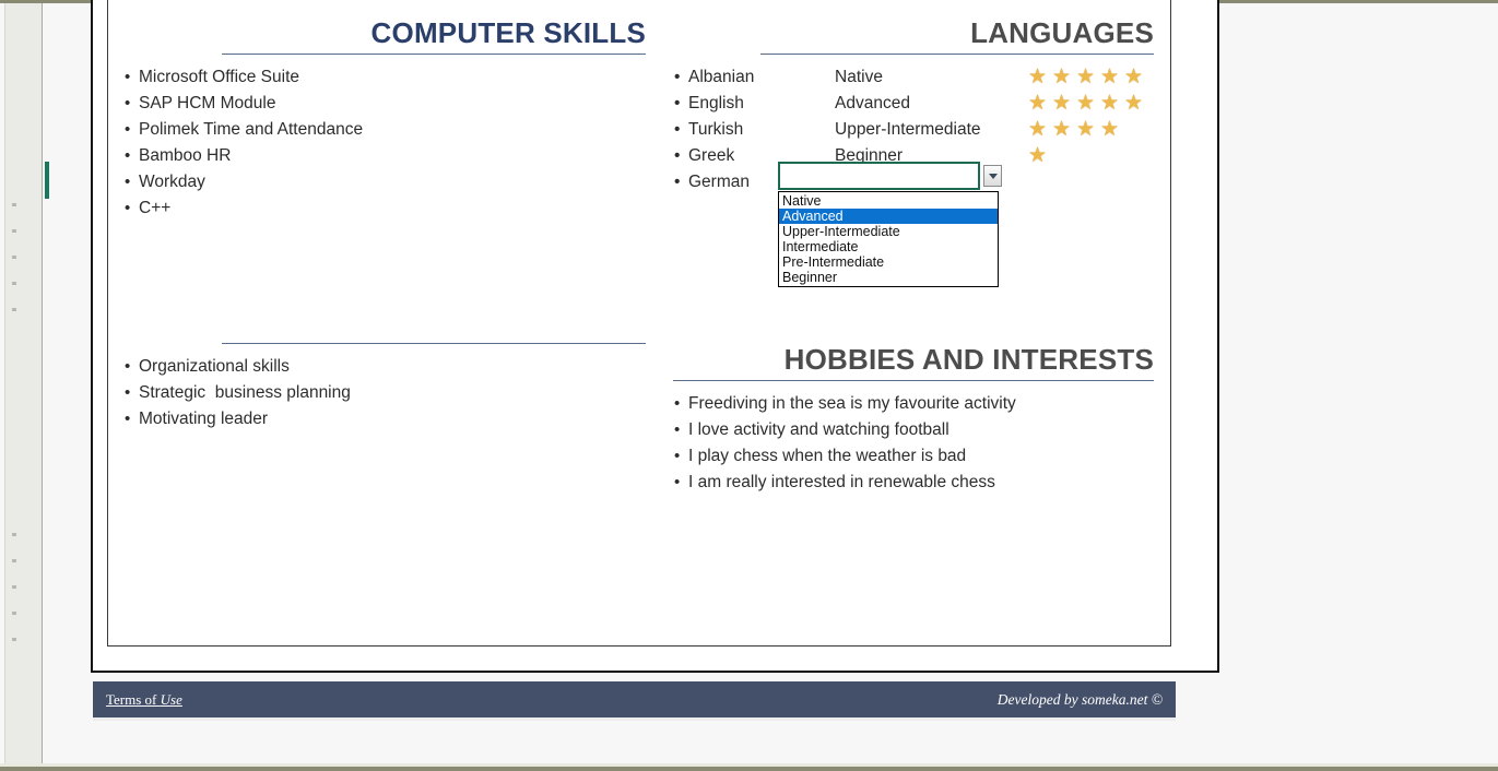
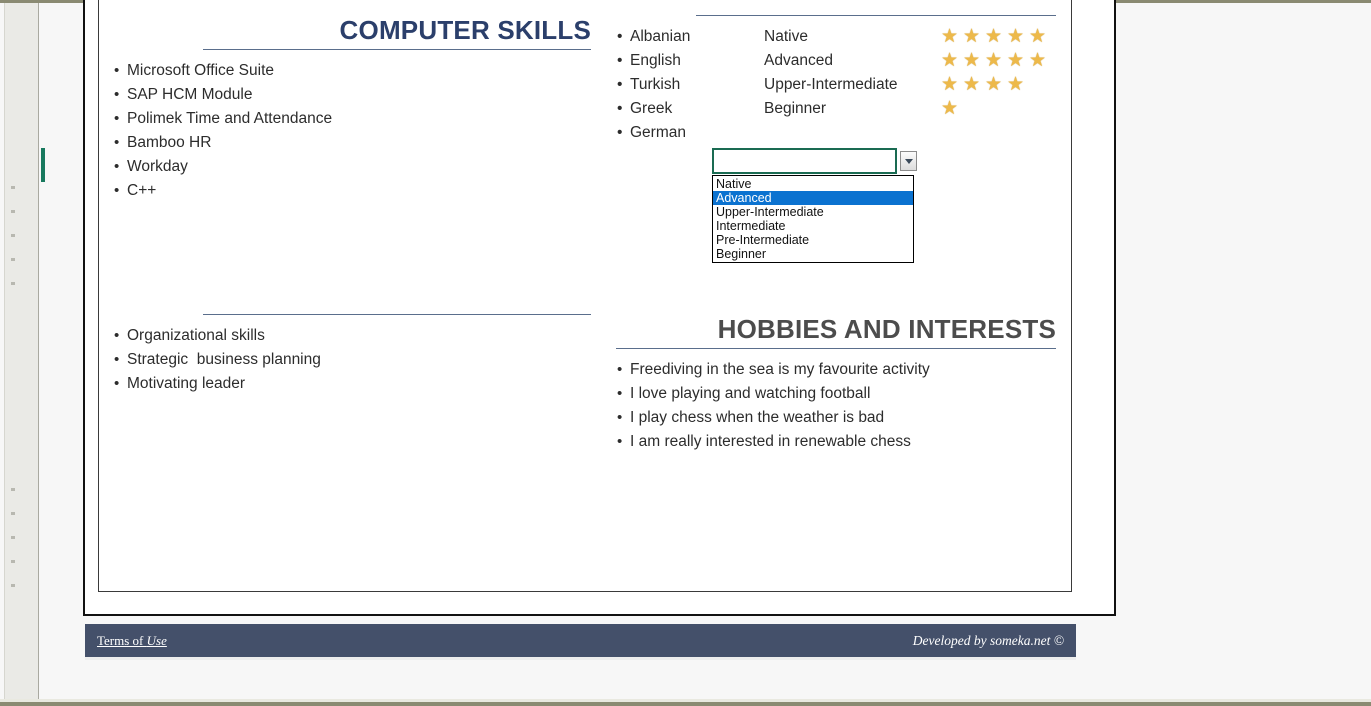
  COMPUTER SKILLS
  •
  Microsoft Office Suite
  •
  SAP HCM Module
  •
  Polimek Time and Attendance
  •
  Bamboo HR
  •
  Workday
  •
  C++
- LANGUAGES
  •
  Albanian
  Native
  ★ ★ ★ ★ ★
  •
  English
  Advanced
  ★ ★ ★ ★ ★
  •
  Turkish
  Upper-Intermediate
  ★ ★ ★ ★
  •
  Greek
  Beginner
  ★
  •
  German
  •
  Organizational skills
  •
  Strategic business planning
  •
  Motivating leader
  HOBBIES AND INTERESTS
  •
  Freediving in the sea is my favourite activity
  •
- I love activity and watching football
+ I love playing and watching football
  •
  I play chess when the weather is bad
  •
  I am really interested in renewable chess
  Native
  Advanced
  Upper-Intermediate
  Intermediate
  Pre-Intermediate
  Beginner
  Terms of Use
  Developed by someka.net ©
